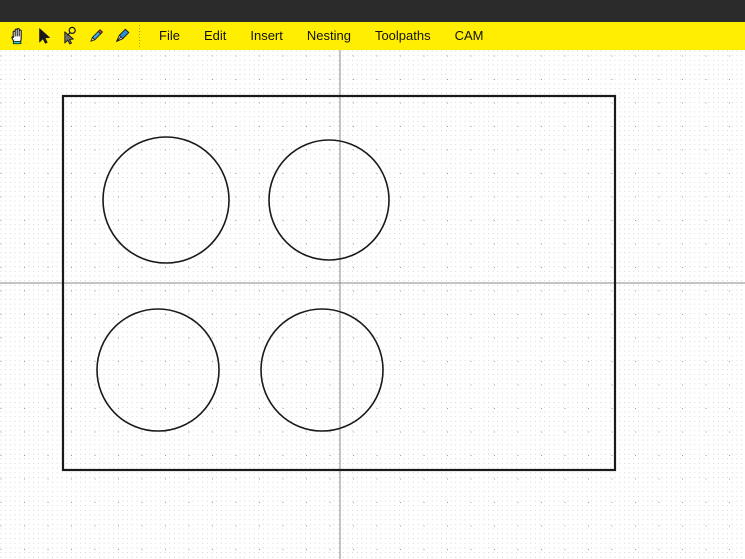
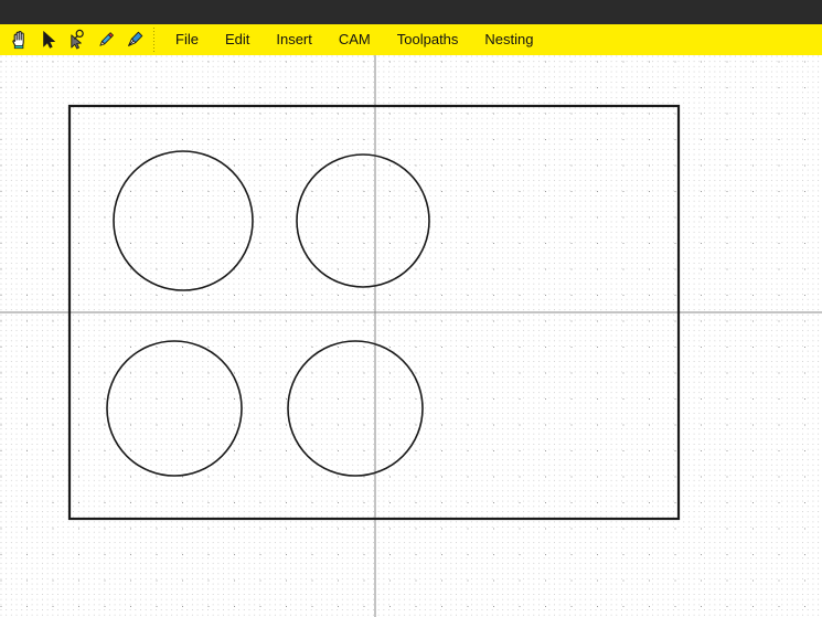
  File
  Edit
  Insert
- Nesting
+ CAM
  Toolpaths
- CAM
+ Nesting
